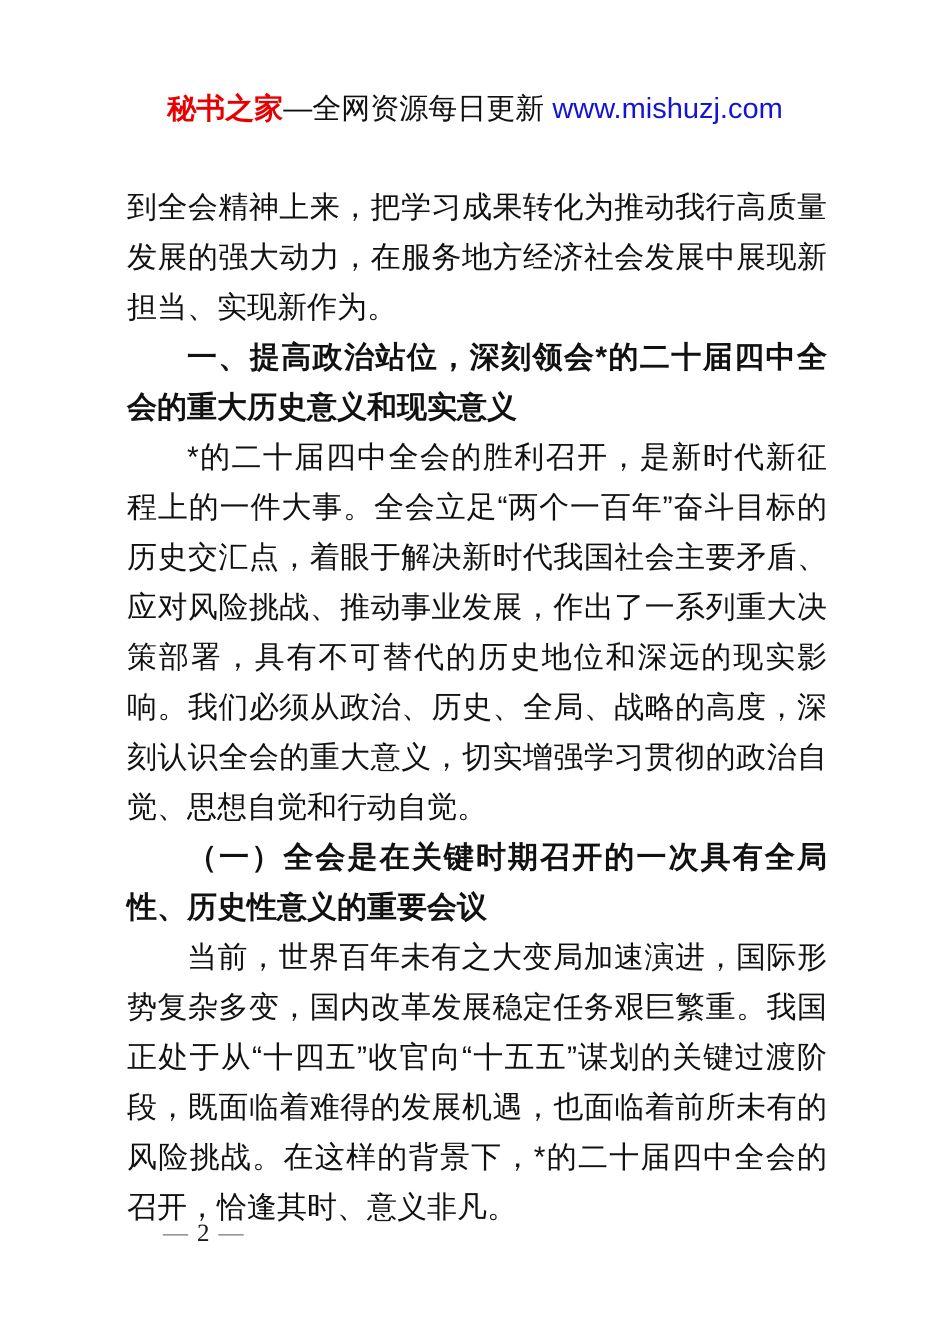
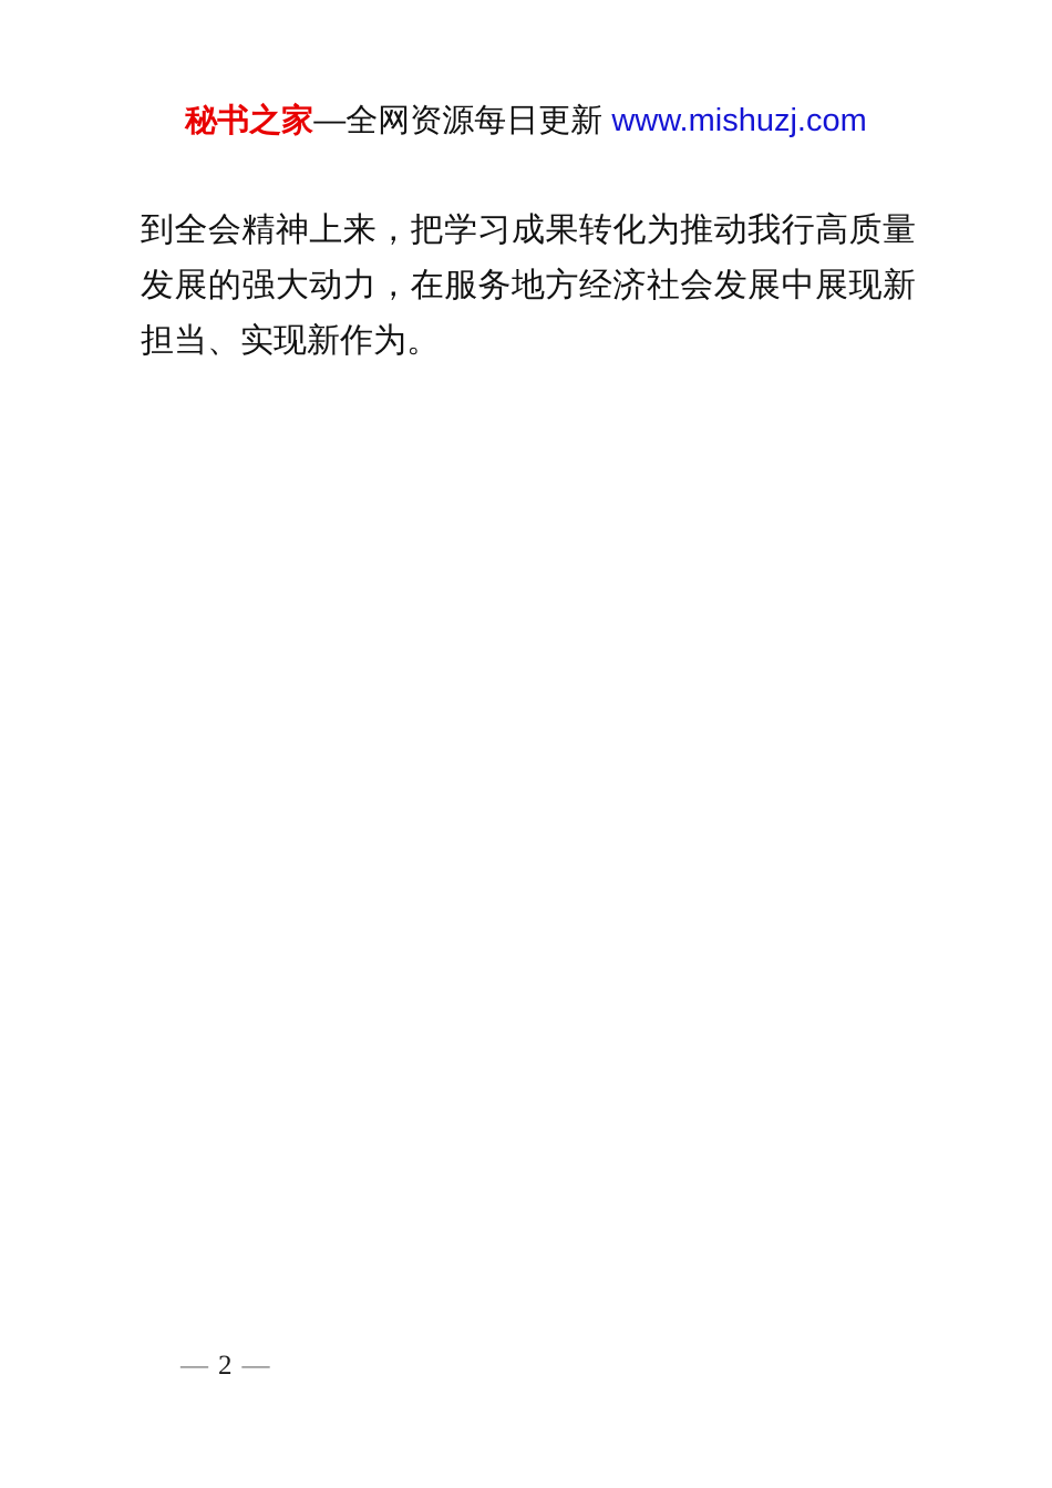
  秘书之家—全网资源每日更新 www.mishuzj.com
  到全会精神上来，把学习成果转化为推动我行高质量发展的强大动力，在服务地方经济社会发展中展现新担当、实现新作为。
- 一、提高政治站位，深刻领会*的二十届四中全会的重大历史意义和现实意义
- *的二十届四中全会的胜利召开，是新时代新征程上的一件大事。全会立足“两个一百年”奋斗目标的历史交汇点，着眼于解决新时代我国社会主要矛盾、应对风险挑战、推动事业发展，作出了一系列重大决策部署，具有不可替代的历史地位和深远的现实影响。我们必须从政治、历史、全局、战略的高度，深刻认识全会的重大意义，切实增强学习贯彻的政治自觉、思想自觉和行动自觉。
- （一）全会是在关键时期召开的一次具有全局性、历史性意义的重要会议
- 当前，世界百年未有之大变局加速演进，国际形势复杂多变，国内改革发展稳定任务艰巨繁重。我国正处于从“十四五”收官向“十五五”谋划的关键过渡阶段，既面临着难得的发展机遇，也面临着前所未有的风险挑战。在这样的背景下，*的二十届四中全会的召开，恰逢其时、意义非凡。
  —
  2
  —
